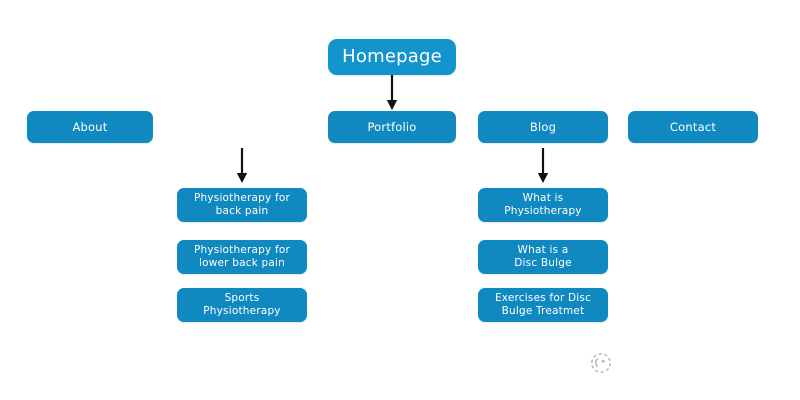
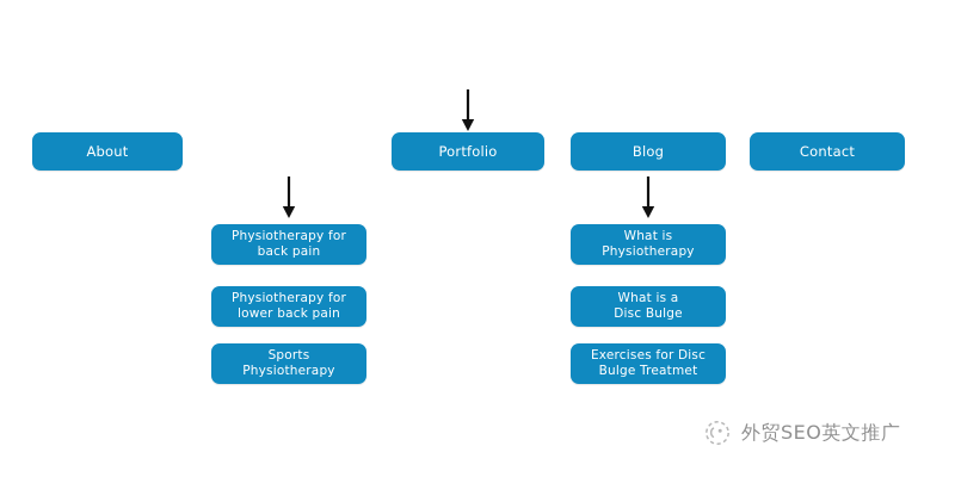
- Homepage
  About
  Portfolio
  Blog
  Contact
  Physiotherapy for
  back pain
  Physiotherapy for
  lower back pain
  Sports
  Physiotherapy
  What is
  Physiotherapy
  What is a
  Disc Bulge
  Exercises for Disc
  Bulge Treatmet
+ 外贸SEO英文推广
